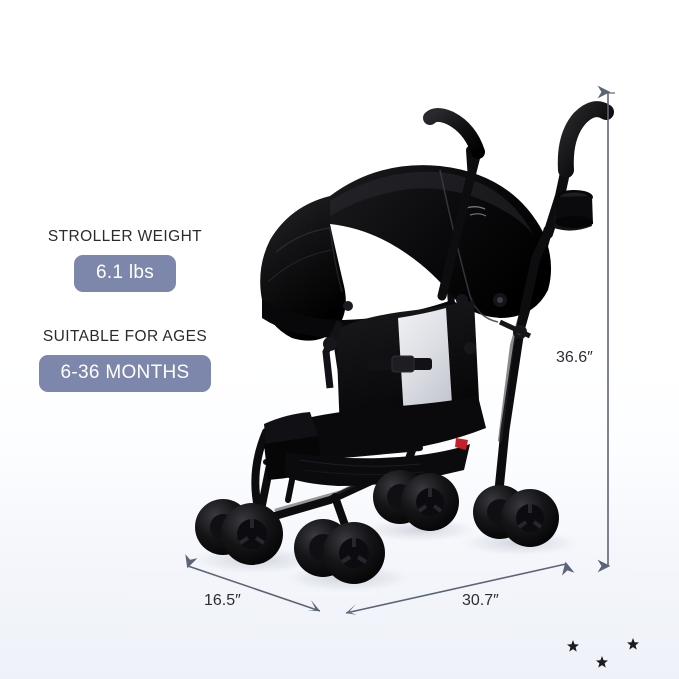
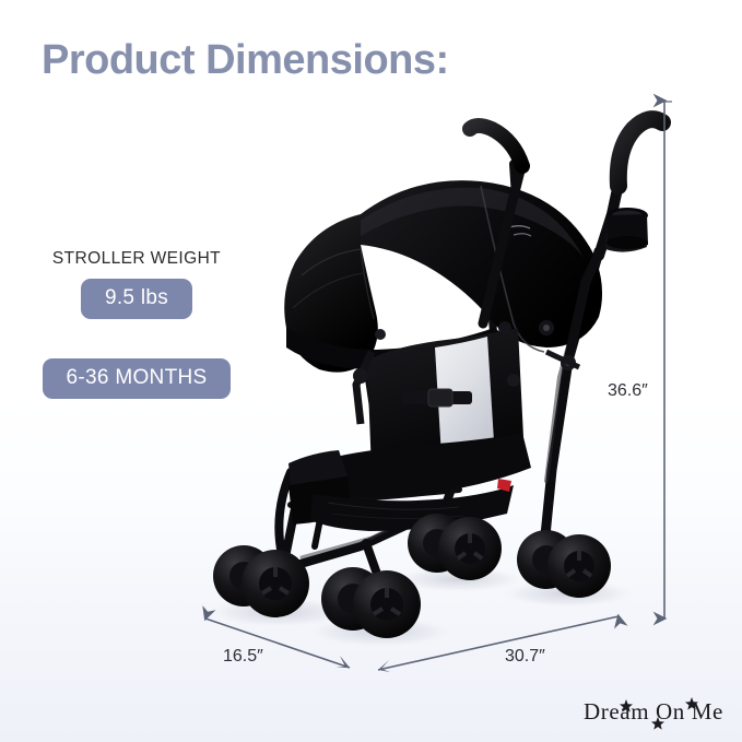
+ Product Dimensions:
  STROLLER WEIGHT
- 6.1 lbs
+ 9.5 lbs
- SUITABLE FOR AGES
  6-36 MONTHS
  36.6″
  16.5″
  30.7″
+ Dream On Me
